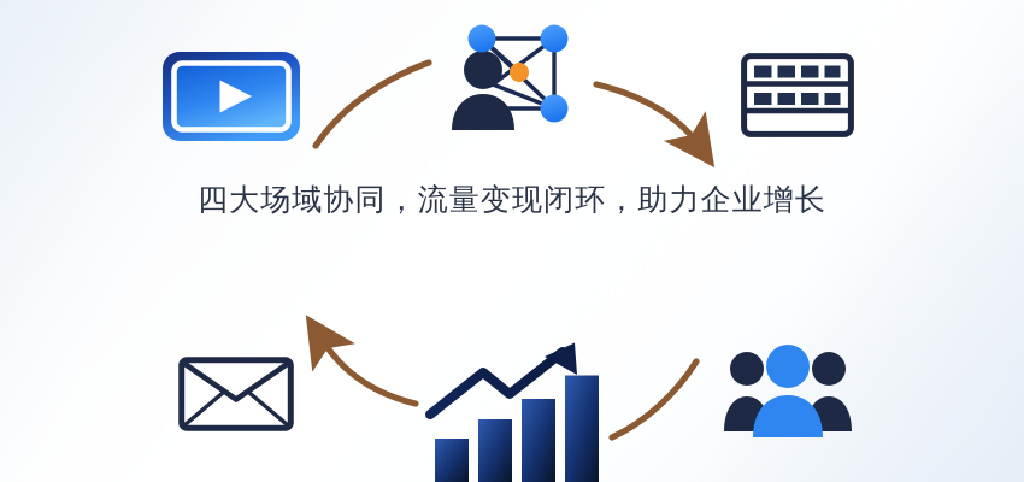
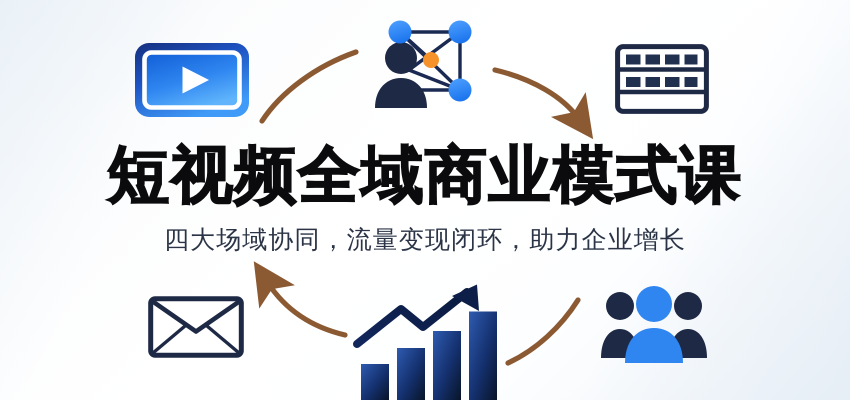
+ 短视频全域商业模式课
  四大场域协同，流量变现闭环，助力企业增长
